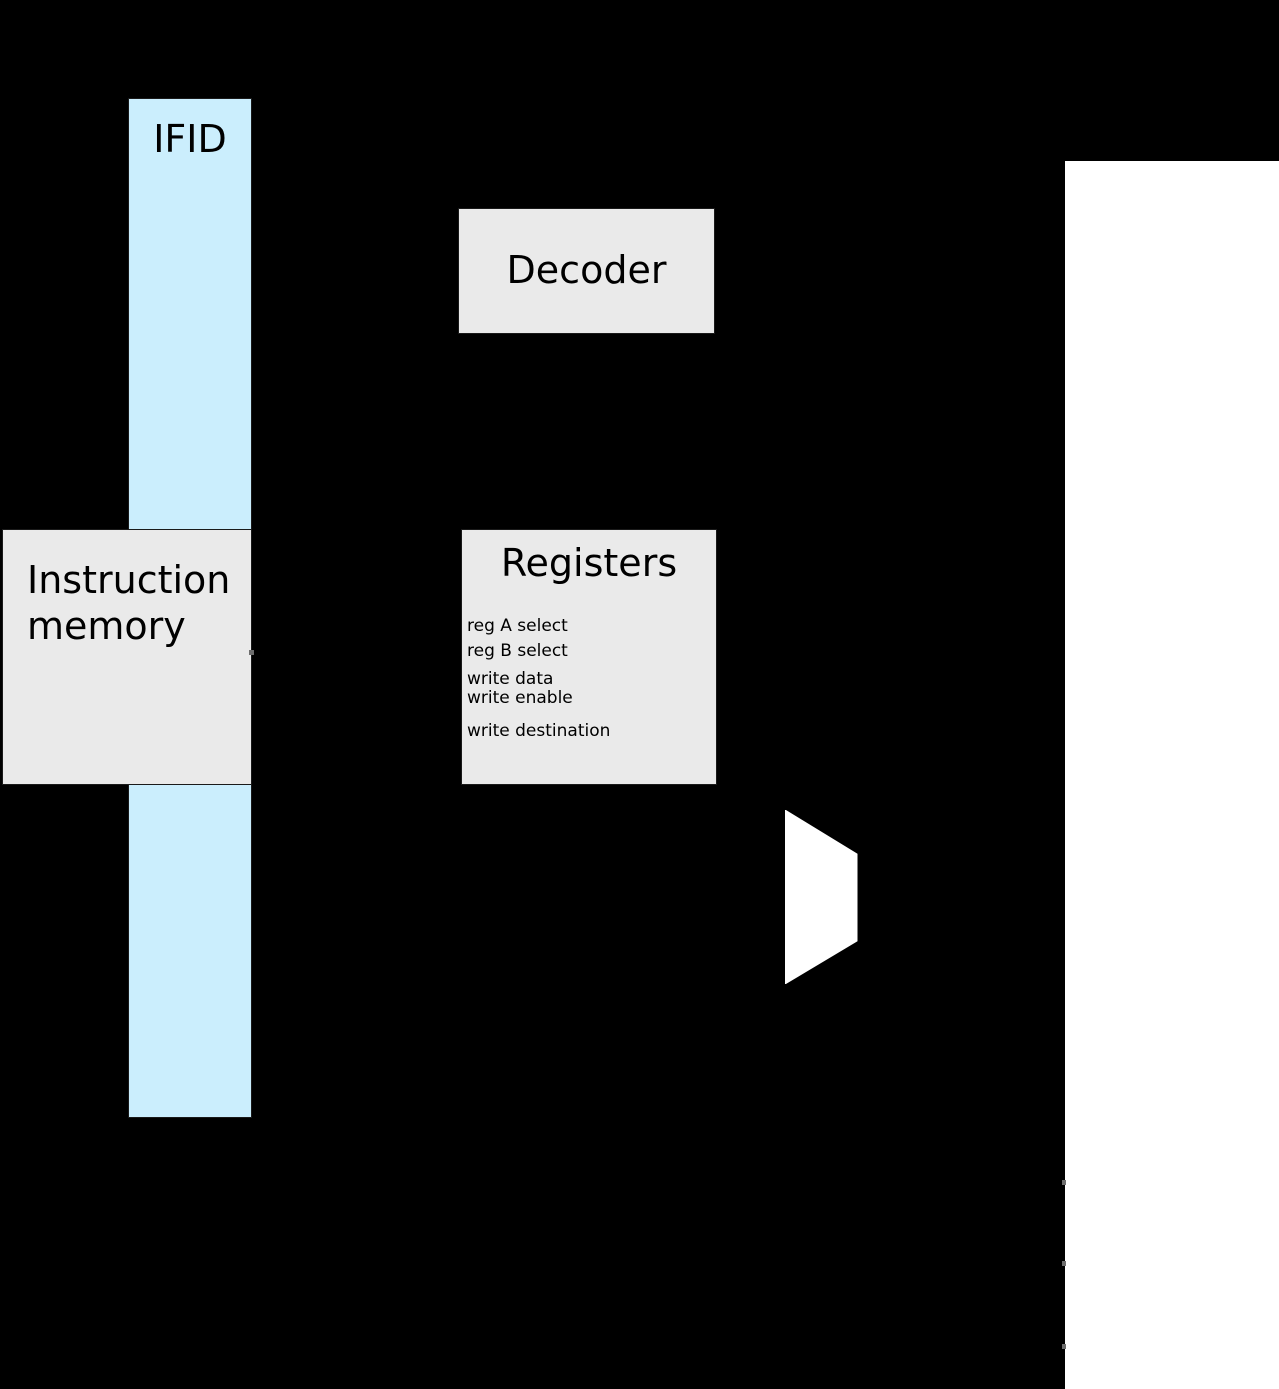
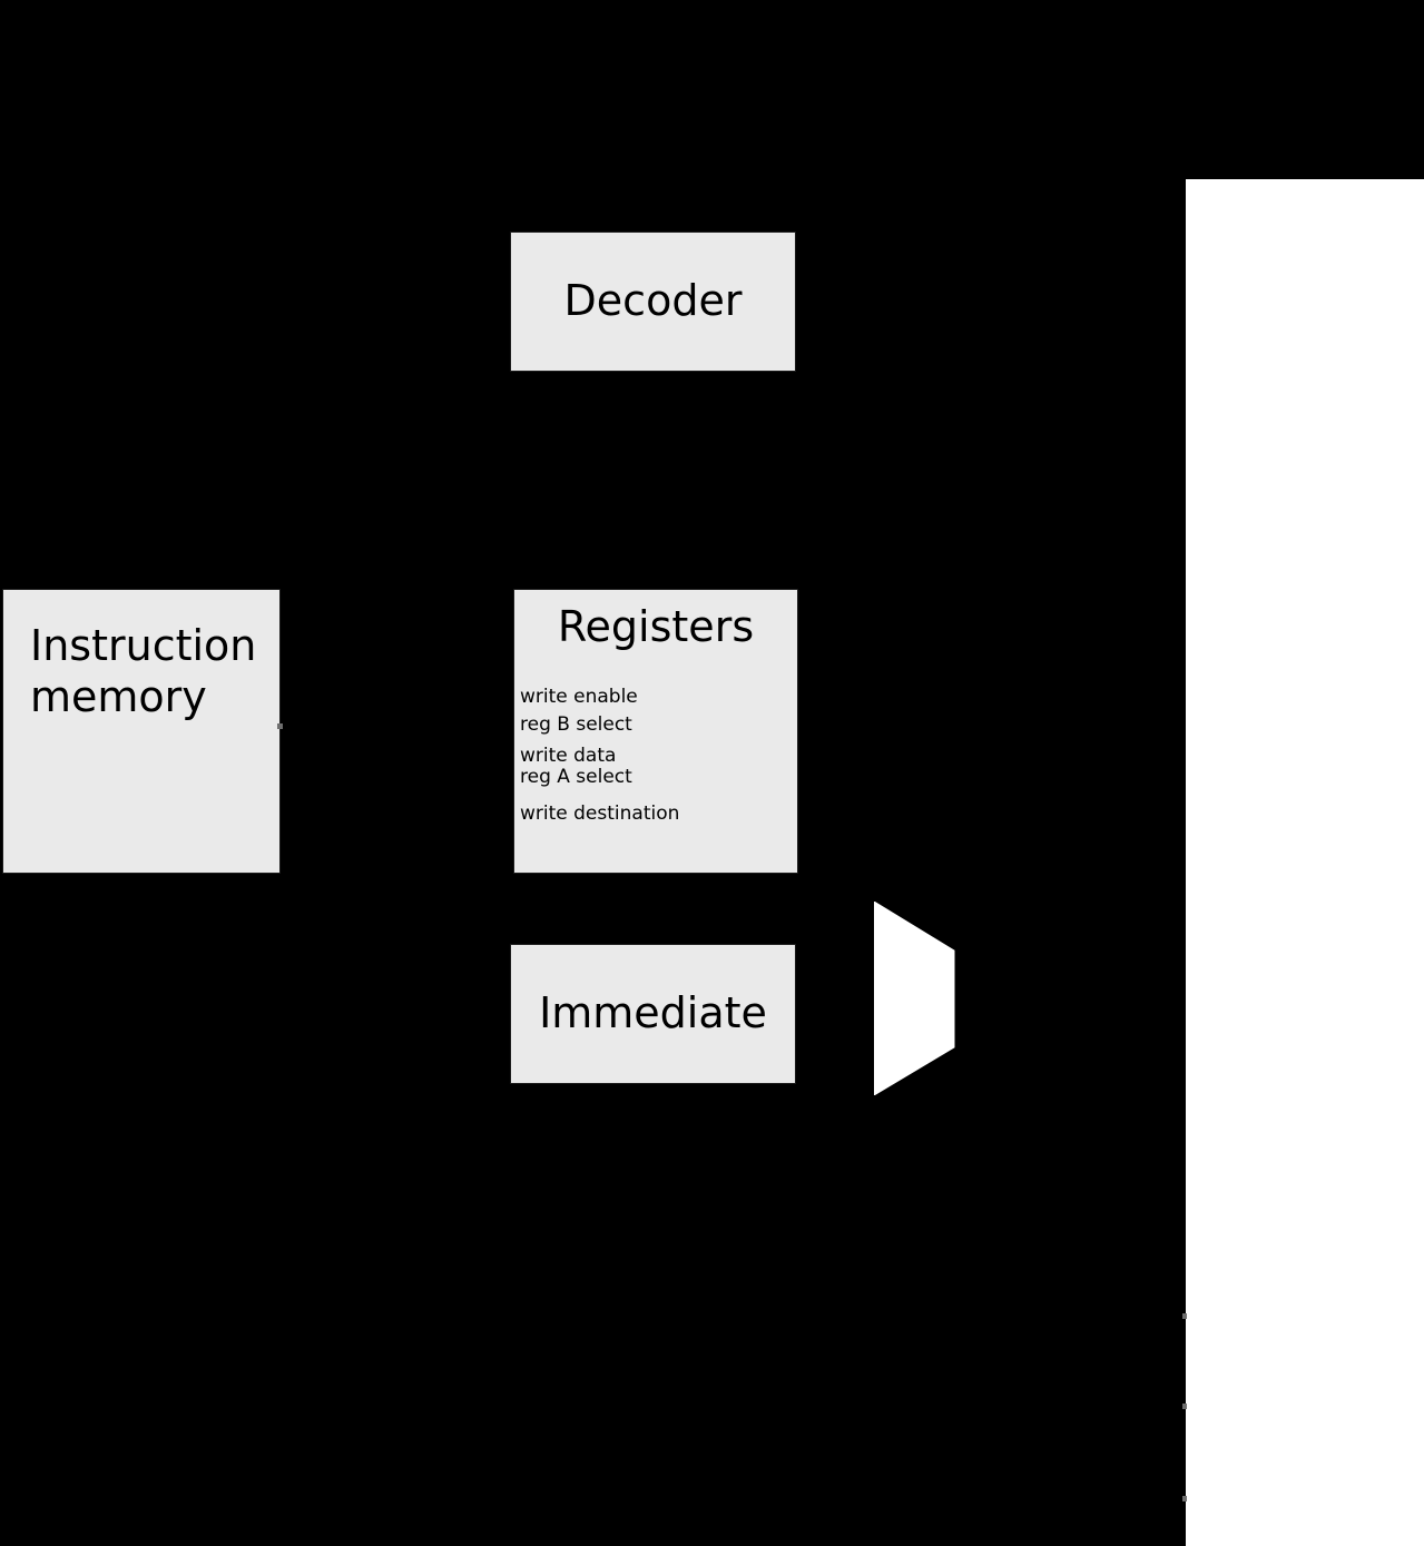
- IFID
  Decoder
  Instruction
  memory
  Registers
- reg A select
+ write enable
  reg B select
  write data
- write enable
+ reg A select
  write destination
+ Immediate
